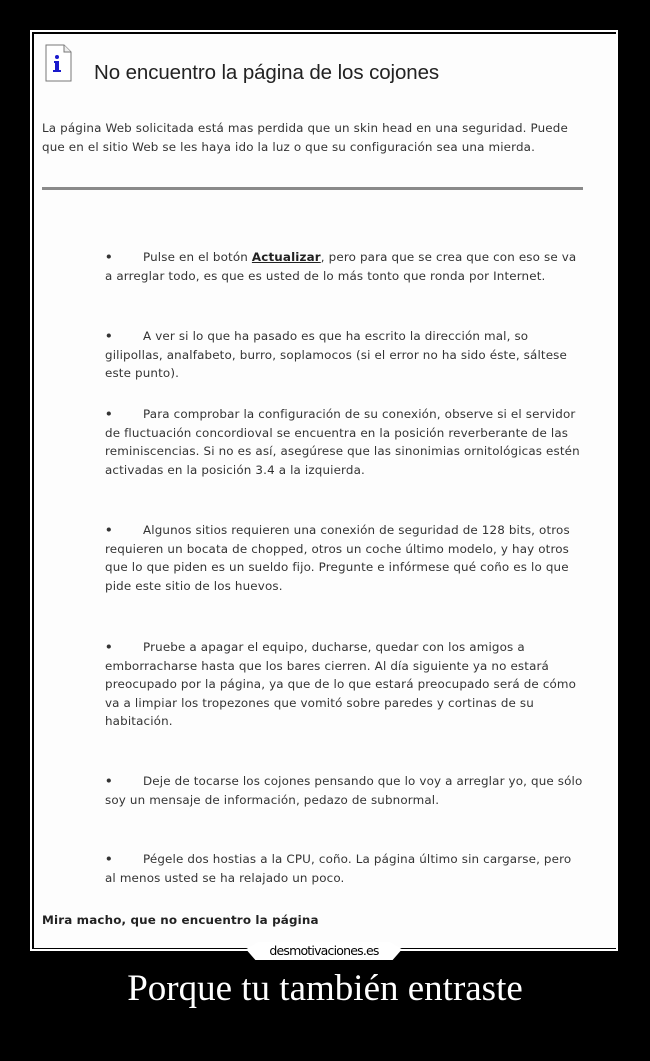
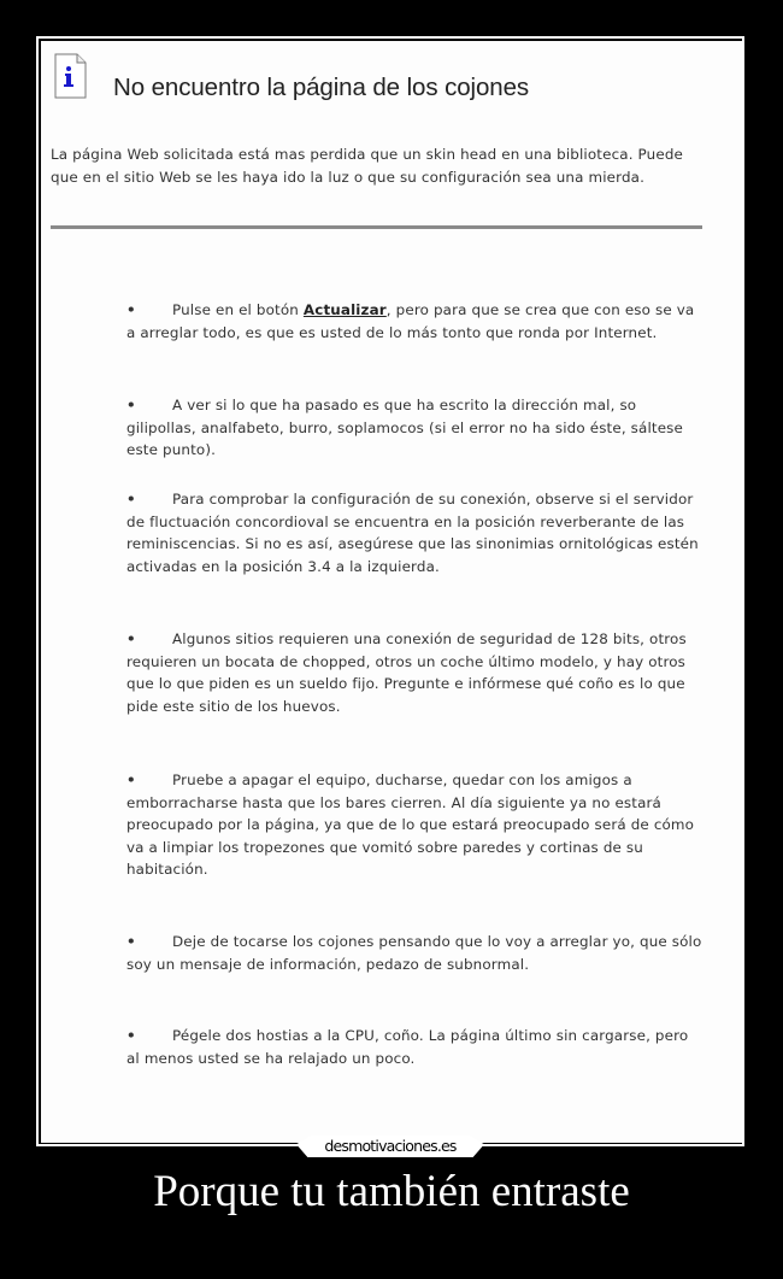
  No encuentro la página de los cojones
- La página Web solicitada está mas perdida que un skin head en una seguridad. Puede que en el sitio Web se les haya ido la luz o que su configuración sea una mierda.
+ La página Web solicitada está mas perdida que un skin head en una biblioteca. Puede que en el sitio Web se les haya ido la luz o que su configuración sea una mierda.
  • Pulse en el botón Actualizar, pero para que se crea que con eso se va a arreglar todo, es que es usted de lo más tonto que ronda por Internet.
  • A ver si lo que ha pasado es que ha escrito la dirección mal, so gilipollas, analfabeto, burro, soplamocos (si el error no ha sido éste, sáltese este punto).
  • Para comprobar la configuración de su conexión, observe si el servidor de fluctuación concordioval se encuentra en la posición reverberante de las reminiscencias. Si no es así, asegúrese que las sinonimias ornitológicas estén activadas en la posición 3.4 a la izquierda.
  • Algunos sitios requieren una conexión de seguridad de 128 bits, otros requieren un bocata de chopped, otros un coche último modelo, y hay otros que lo que piden es un sueldo fijo. Pregunte e infórmese qué coño es lo que pide este sitio de los huevos.
  • Pruebe a apagar el equipo, ducharse, quedar con los amigos a emborracharse hasta que los bares cierren. Al día siguiente ya no estará preocupado por la página, ya que de lo que estará preocupado será de cómo va a limpiar los tropezones que vomitó sobre paredes y cortinas de su habitación.
  • Deje de tocarse los cojones pensando que lo voy a arreglar yo, que sólo soy un mensaje de información, pedazo de subnormal.
  • Pégele dos hostias a la CPU, coño. La página último sin cargarse, pero al menos usted se ha relajado un poco.
- Mira macho, que no encuentro la página
  desmotivaciones.es
  Porque tu también entraste
